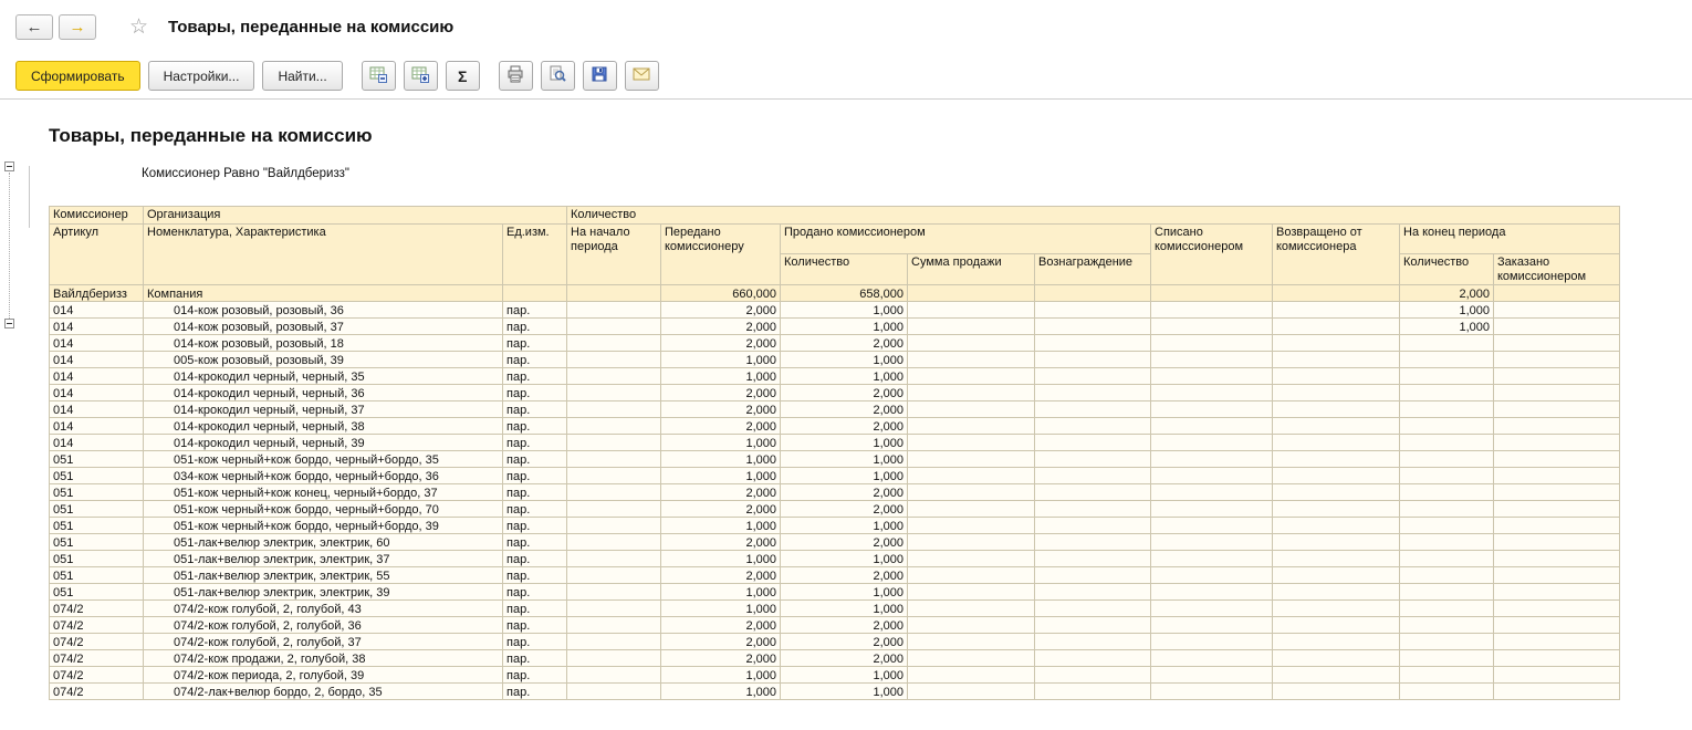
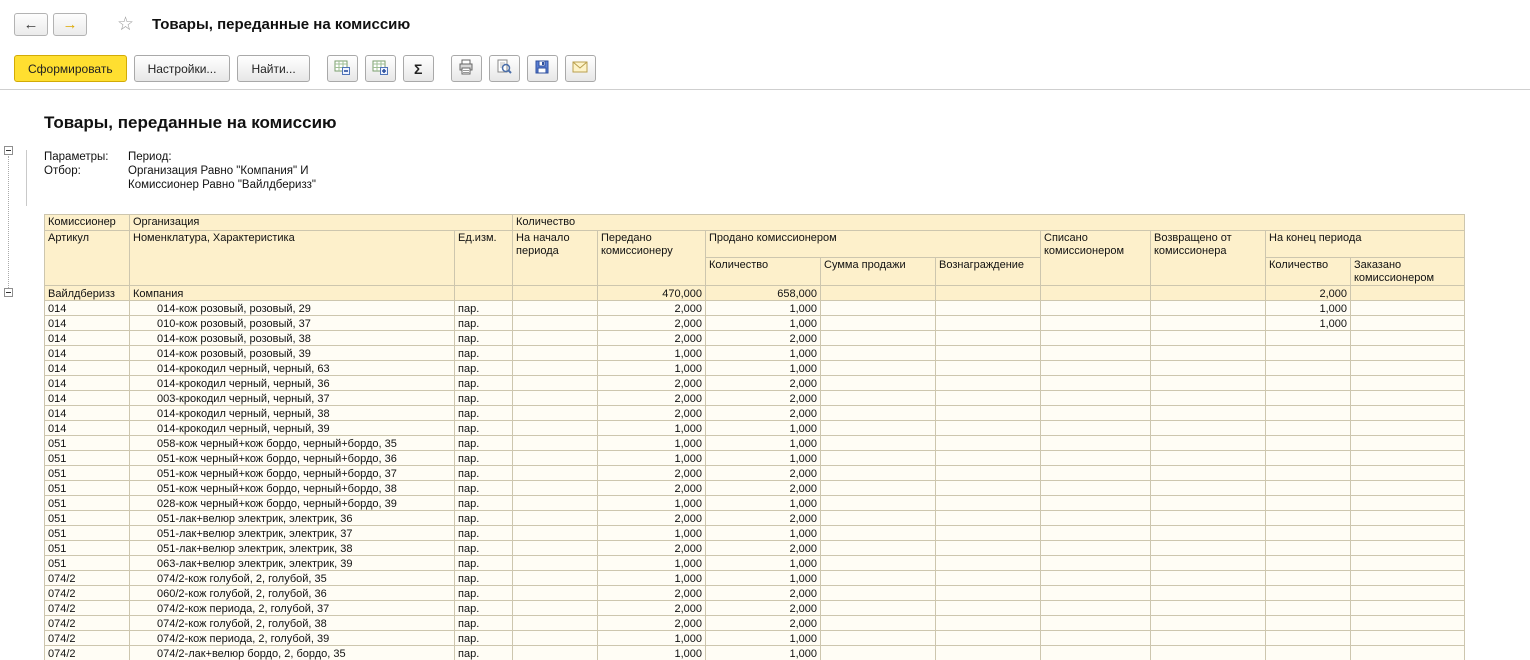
  ←
  →
  ☆
  Товары, переданные на комиссию
  Сформировать
  Настройки...
  Найти...
  Σ
  Товары, переданные на комиссию
+ Параметры:
+ Период:
+ Отбор:
+ Организация Равно "Компания" И
  Комиссионер Равно "Вайлдберизз"
  Комиссионер	Организация	Количество
  Артикул	Номенклатура, Характеристика	Ед.изм.	На начало периода	Передано комиссионеру	Продано комиссионером	Списано комиссионером	Возвращено от комиссионера	На конец периода
  Количество	Сумма продажи	Вознаграждение	Количество	Заказано комиссионером
- Вайлдберизз	Компания			660,000	658,000					2,000
+ Вайлдберизз	Компания			470,000	658,000					2,000
- 014	014-кож розовый, розовый, 36	пар.		2,000	1,000					1,000
+ 014	014-кож розовый, розовый, 29	пар.		2,000	1,000					1,000
- 014	014-кож розовый, розовый, 37	пар.		2,000	1,000					1,000
+ 014	010-кож розовый, розовый, 37	пар.		2,000	1,000					1,000
- 014	014-кож розовый, розовый, 18	пар.		2,000	2,000
+ 014	014-кож розовый, розовый, 38	пар.		2,000	2,000
- 014	005-кож розовый, розовый, 39	пар.		1,000	1,000
+ 014	014-кож розовый, розовый, 39	пар.		1,000	1,000
- 014	014-крокодил черный, черный, 35	пар.		1,000	1,000
+ 014	014-крокодил черный, черный, 63	пар.		1,000	1,000
  014	014-крокодил черный, черный, 36	пар.		2,000	2,000
- 014	014-крокодил черный, черный, 37	пар.		2,000	2,000
+ 014	003-крокодил черный, черный, 37	пар.		2,000	2,000
  014	014-крокодил черный, черный, 38	пар.		2,000	2,000
  014	014-крокодил черный, черный, 39	пар.		1,000	1,000
- 051	051-кож черный+кож бордо, черный+бордо, 35	пар.		1,000	1,000
+ 051	058-кож черный+кож бордо, черный+бордо, 35	пар.		1,000	1,000
- 051	034-кож черный+кож бордо, черный+бордо, 36	пар.		1,000	1,000
+ 051	051-кож черный+кож бордо, черный+бордо, 36	пар.		1,000	1,000
- 051	051-кож черный+кож конец, черный+бордо, 37	пар.		2,000	2,000
+ 051	051-кож черный+кож бордо, черный+бордо, 37	пар.		2,000	2,000
- 051	051-кож черный+кож бордо, черный+бордо, 70	пар.		2,000	2,000
+ 051	051-кож черный+кож бордо, черный+бордо, 38	пар.		2,000	2,000
- 051	051-кож черный+кож бордо, черный+бордо, 39	пар.		1,000	1,000
+ 051	028-кож черный+кож бордо, черный+бордо, 39	пар.		1,000	1,000
- 051	051-лак+велюр электрик, электрик, 60	пар.		2,000	2,000
+ 051	051-лак+велюр электрик, электрик, 36	пар.		2,000	2,000
  051	051-лак+велюр электрик, электрик, 37	пар.		1,000	1,000
- 051	051-лак+велюр электрик, электрик, 55	пар.		2,000	2,000
+ 051	051-лак+велюр электрик, электрик, 38	пар.		2,000	2,000
- 051	051-лак+велюр электрик, электрик, 39	пар.		1,000	1,000
+ 051	063-лак+велюр электрик, электрик, 39	пар.		1,000	1,000
- 074/2	074/2-кож голубой, 2, голубой, 43	пар.		1,000	1,000
+ 074/2	074/2-кож голубой, 2, голубой, 35	пар.		1,000	1,000
- 074/2	074/2-кож голубой, 2, голубой, 36	пар.		2,000	2,000
+ 074/2	060/2-кож голубой, 2, голубой, 36	пар.		2,000	2,000
- 074/2	074/2-кож голубой, 2, голубой, 37	пар.		2,000	2,000
+ 074/2	074/2-кож периода, 2, голубой, 37	пар.		2,000	2,000
- 074/2	074/2-кож продажи, 2, голубой, 38	пар.		2,000	2,000
+ 074/2	074/2-кож голубой, 2, голубой, 38	пар.		2,000	2,000
  074/2	074/2-кож периода, 2, голубой, 39	пар.		1,000	1,000
  074/2	074/2-лак+велюр бордо, 2, бордо, 35	пар.		1,000	1,000
